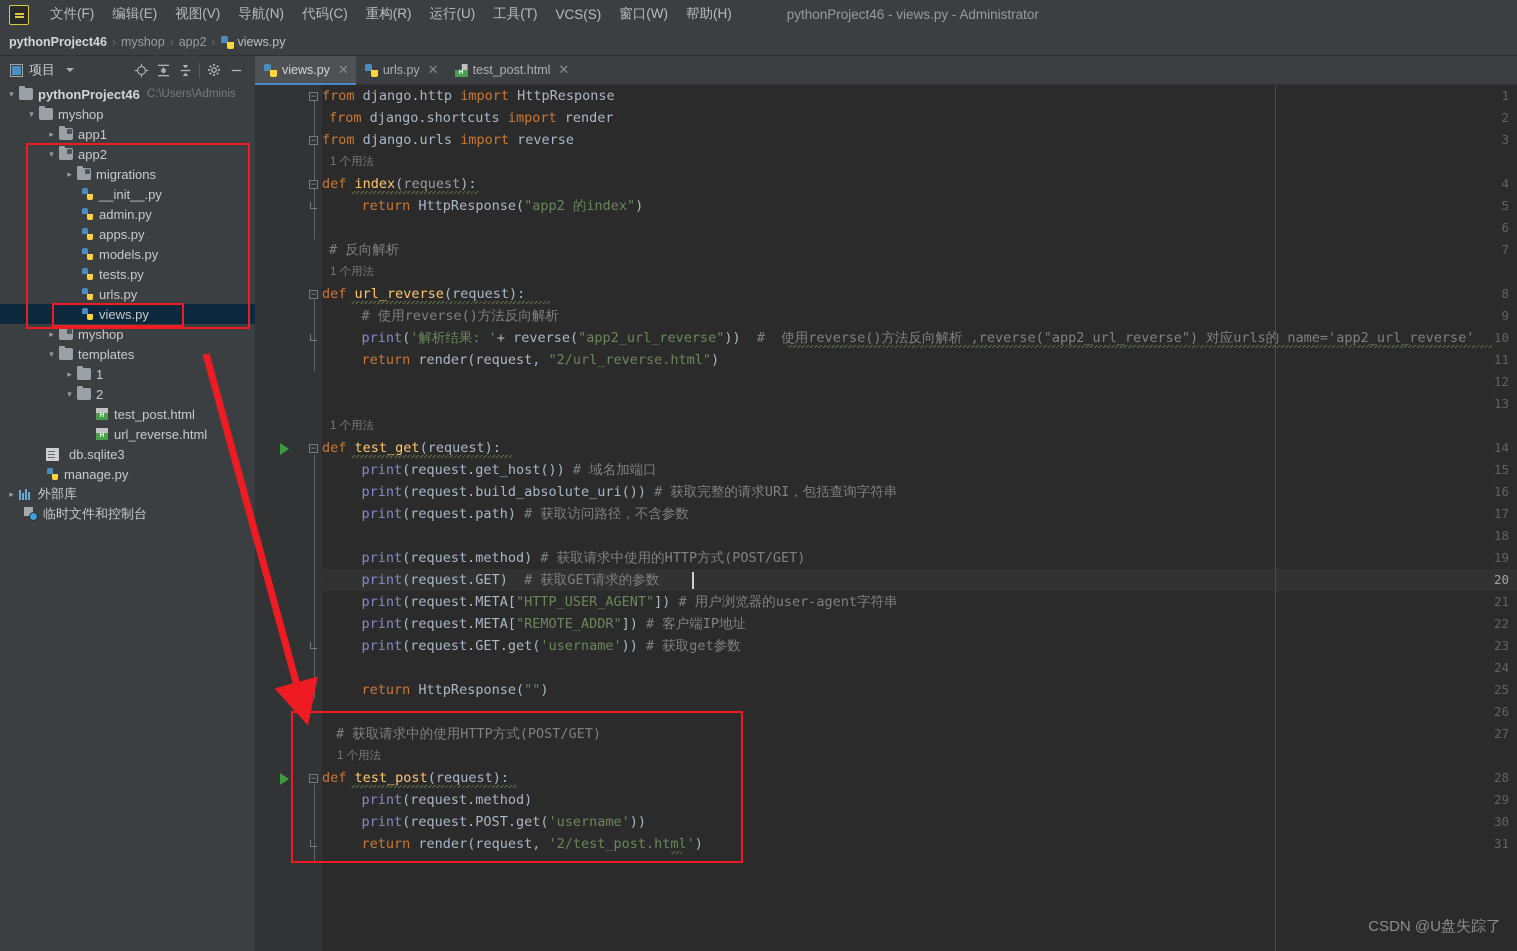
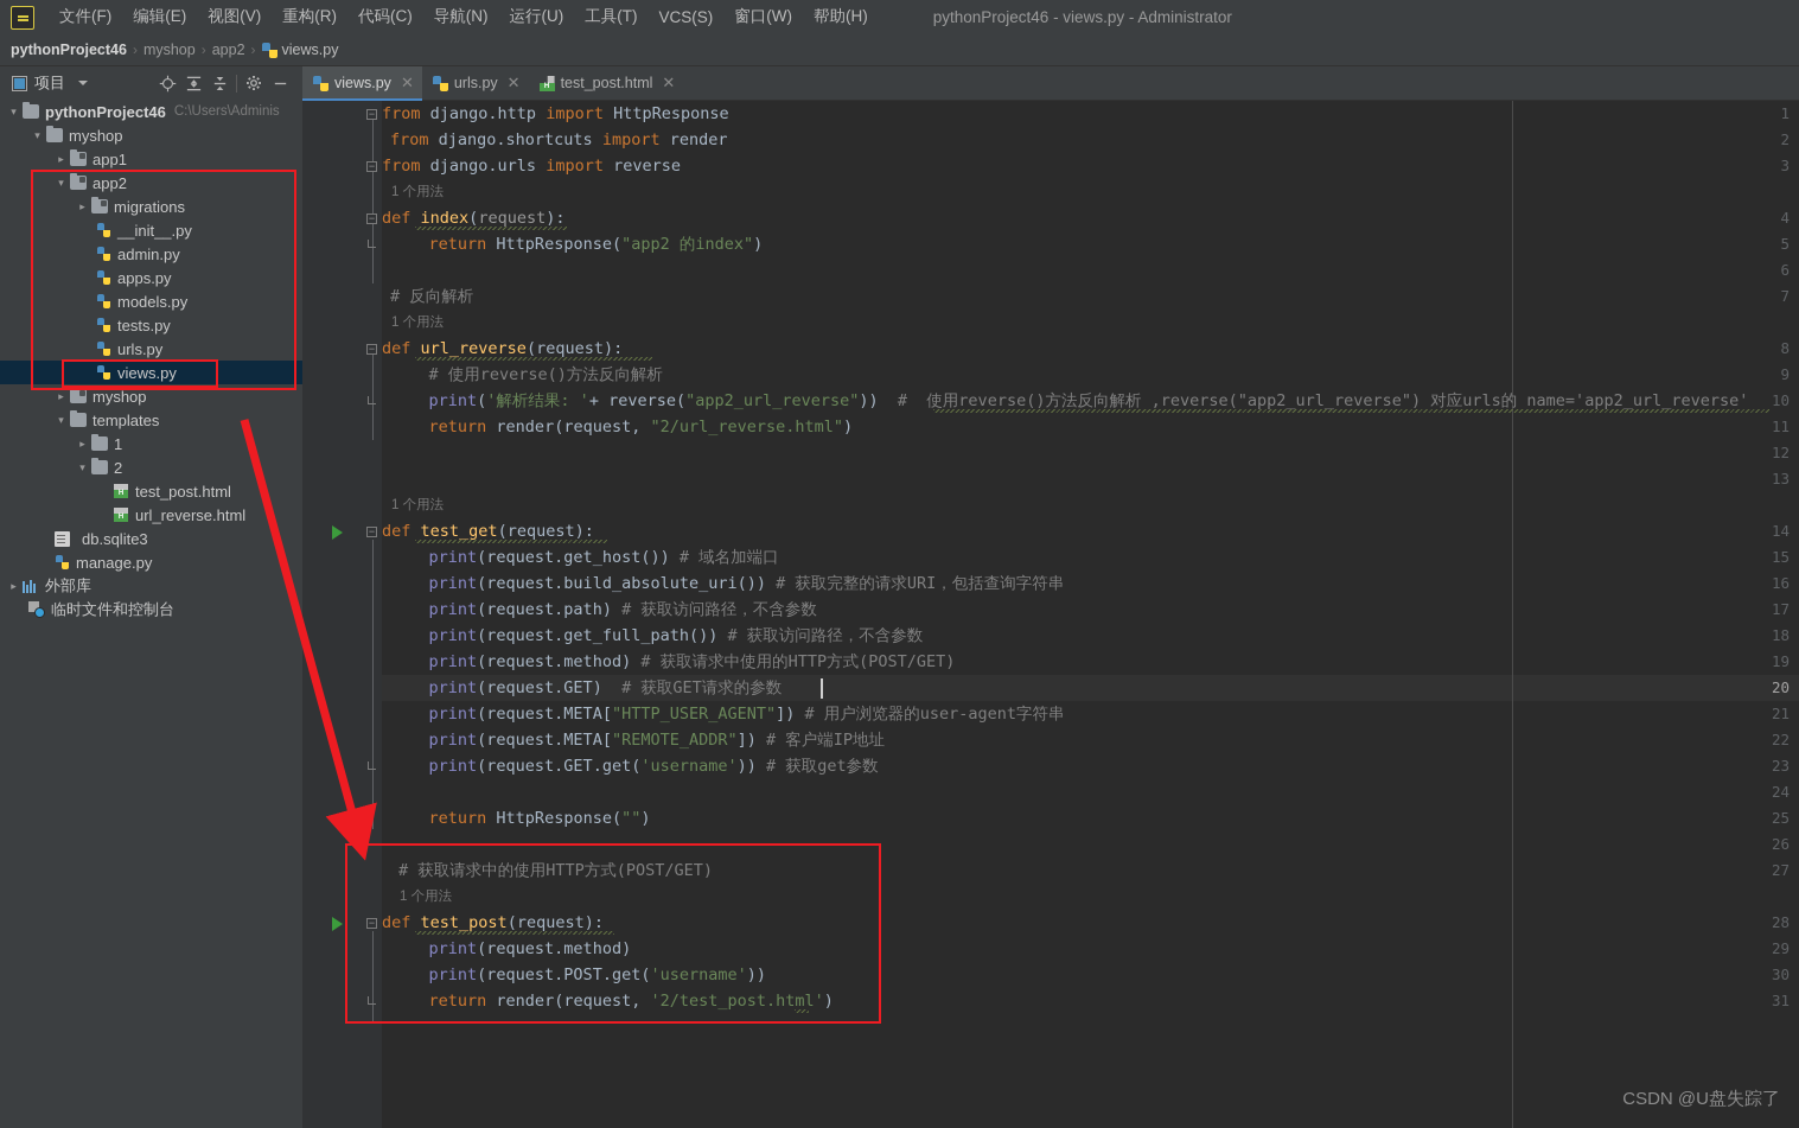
  文件(F)
  编辑(E)
  视图(V)
- 导航(N)
+ 重构(R)
  代码(C)
- 重构(R)
+ 导航(N)
  运行(U)
  工具(T)
  VCS(S)
  窗口(W)
  帮助(H)
  pythonProject46 - views.py - Administrator
  pythonProject46
  ›
  myshop
  ›
  app2
  ›
  views.py
  项目
  views.py
  ✕
  urls.py
  ✕
  test_post.html
  ✕
  ▾
  pythonProject46
  C:\Users\Adminis
  ▾
  myshop
  ▸
  app1
  ▾
  app2
  ▸
  migrations
  __init__.py
  admin.py
  apps.py
  models.py
  tests.py
  urls.py
  views.py
  ▸
  myshop
  ▾
  templates
  ▸
  1
  ▾
  2
  test_post.html
  url_reverse.html
  db.sqlite3
  manage.py
  ▸
  外部库
  临时文件和控制台
  1
  2
  3
  4
  5
  6
  7
  8
  9
  10
  11
  12
  13
  14
  15
  16
  17
  18
  19
  20
  21
  22
  23
  24
  25
  26
  27
  28
  29
  30
  31
  −
  −
  −
  −
  −
  −
  from django.http import HttpResponse
  from django.shortcuts import render
  from django.urls import reverse
  1 个用法
  def index(request):
  return HttpResponse("app2 的index")
  # 反向解析
  1 个用法
  def url_reverse(request):
  # 使用reverse()方法反向解析
  print('解析结果: '+ reverse("app2_url_reverse")) # 使用reverse()方法反向解析 ,reverse("app2_url_reverse") 对应urls的 name='app2_url_reverse'
  return render(request, "2/url_reverse.html")
  1 个用法
  def test_get(request):
  print(request.get_host()) # 域名加端口
  print(request.build_absolute_uri()) # 获取完整的请求URI，包括查询字符串
  print(request.path) # 获取访问路径，不含参数
+ print(request.get_full_path()) # 获取访问路径，不含参数
  print(request.method) # 获取请求中使用的HTTP方式(POST/GET)
  print(request.GET) # 获取GET请求的参数
  print(request.META["HTTP_USER_AGENT"]) # 用户浏览器的user-agent字符串
  print(request.META["REMOTE_ADDR"]) # 客户端IP地址
  print(request.GET.get('username')) # 获取get参数
  return HttpResponse("")
  # 获取请求中的使用HTTP方式(POST/GET)
  1 个用法
  def test_post(request):
  print(request.method)
  print(request.POST.get('username'))
  return render(request, '2/test_post.html')
  CSDN @U盘失踪了
